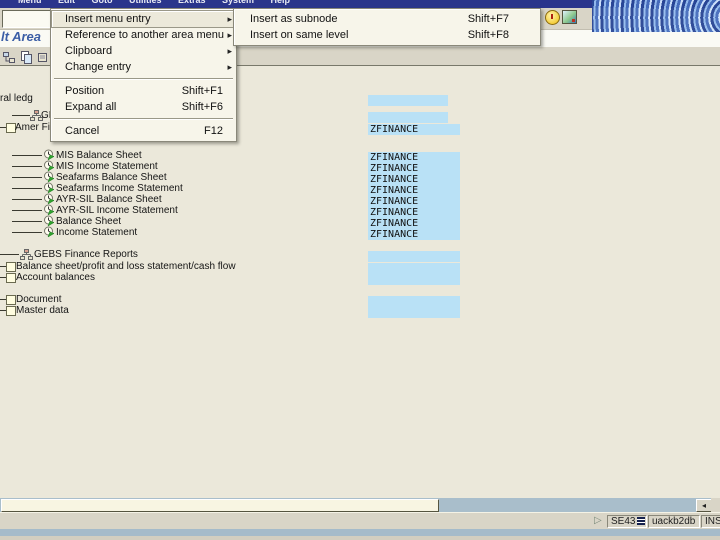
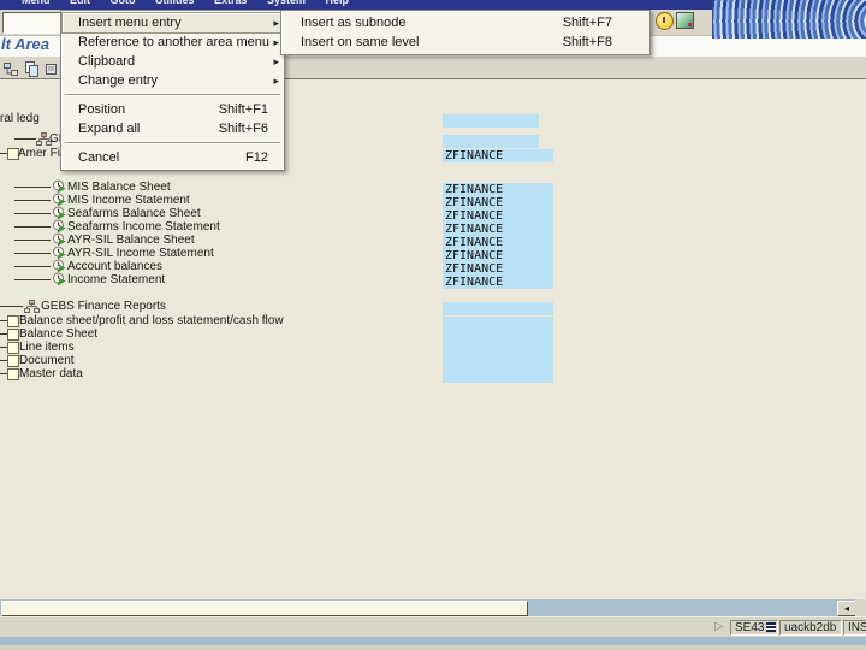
  Menu Edit Goto Utilities Extras System Help
  lt Area
  Insert menu entry
  ▸
  Reference to another area menu
  ▸
  Clipboard
  ▸
  Change entry
  ▸
  Position
  Shift+F1
  Expand all
  Shift+F6
  Cancel
  F12
  Insert as subnode
  Shift+F7
  Insert on same level
  Shift+F8
  ral ledg
  ZFINANCE
  MIS Balance Sheet
  ZFINANCE
  MIS Income Statement
  ZFINANCE
  Seafarms Balance Sheet
  ZFINANCE
  Seafarms Income Statement
  ZFINANCE
  AYR-SIL Balance Sheet
  ZFINANCE
  AYR-SIL Income Statement
  ZFINANCE
- Balance Sheet
+ Account balances
  ZFINANCE
  Income Statement
  ZFINANCE
  GEBS Finance Reports
  Balance sheet/profit and loss statement/cash flow
- Account balances
+ Balance Sheet
+ Line items
  Document
  Master data
  ◂
  ▷
  SE43
  uackb2db
  INS
